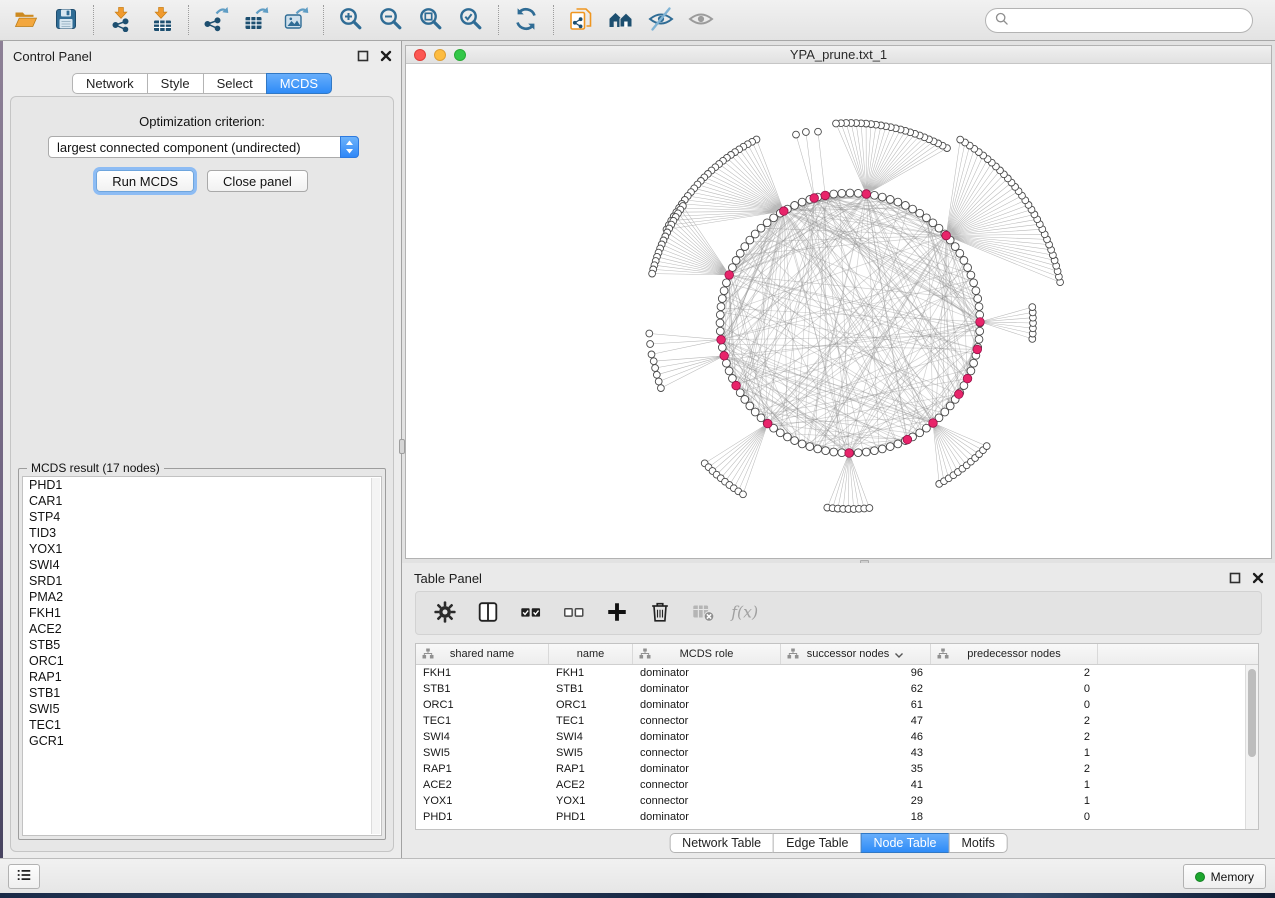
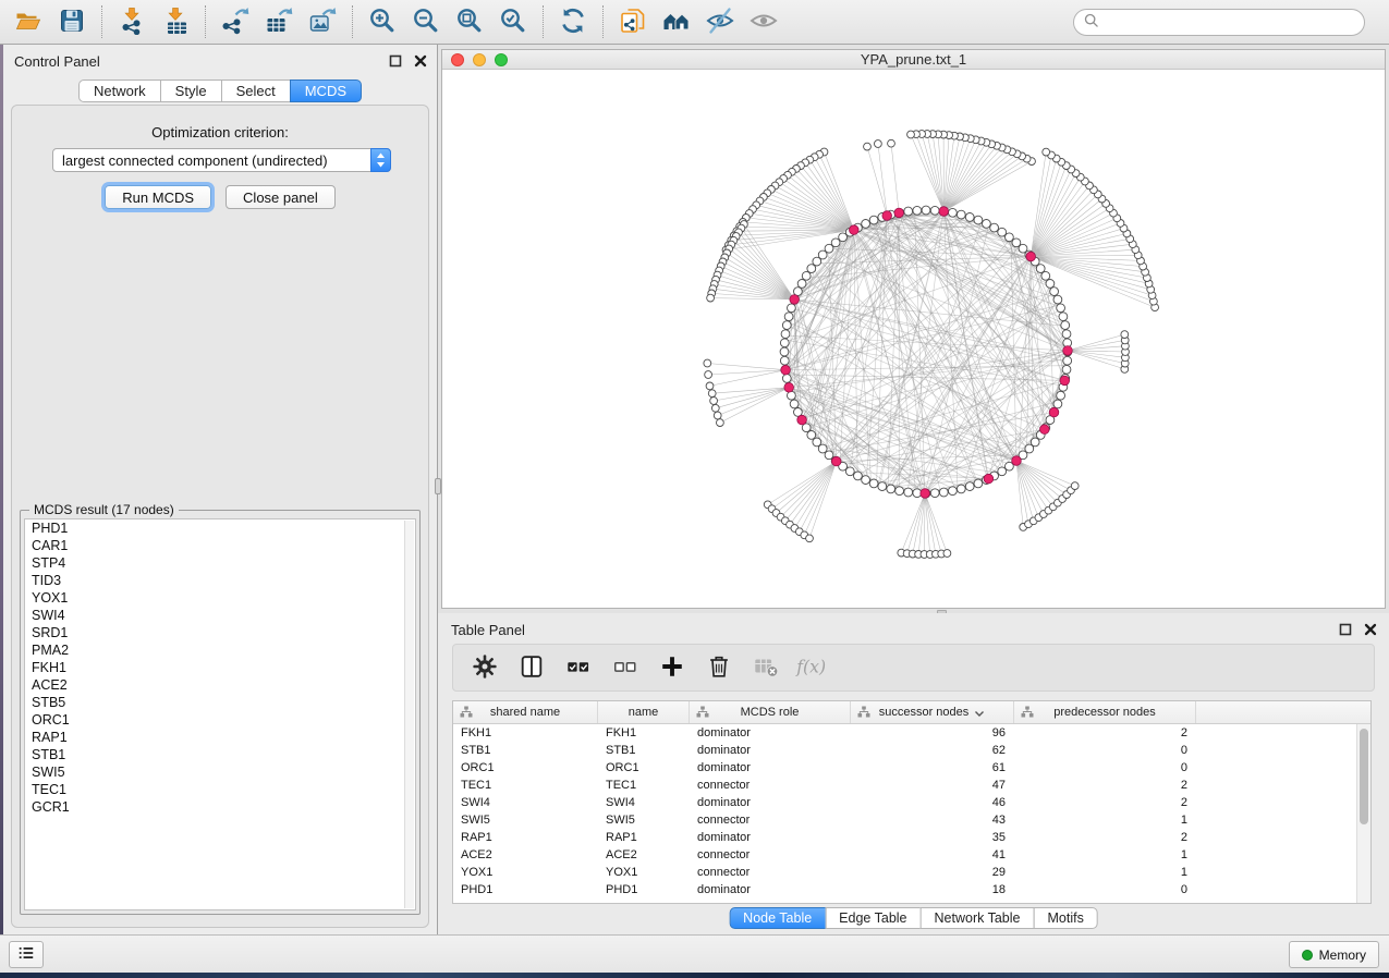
  Control Panel
  Network
  Style
  Select
  MCDS
  Optimization criterion:
  largest connected component (undirected)
  Run MCDS
  Close panel
  MCDS result (17 nodes)
  PHD1
  CAR1
  STP4
  TID3
  YOX1
  SWI4
  SRD1
  PMA2
  FKH1
  ACE2
  STB5
  ORC1
  RAP1
  STB1
  SWI5
  TEC1
  GCR1
  YPA_prune.txt_1
  Table Panel
  f(x)
  shared name
  name
  MCDS role
  successor nodes
  predecessor nodes
  FKH1
  FKH1
  dominator
  96
  2
  STB1
  STB1
  dominator
  62
  0
  ORC1
  ORC1
  dominator
  61
  0
  TEC1
  TEC1
  connector
  47
  2
  SWI4
  SWI4
  dominator
  46
  2
  SWI5
  SWI5
  connector
  43
  1
  RAP1
  RAP1
  dominator
  35
  2
  ACE2
  ACE2
  connector
  41
  1
  YOX1
  YOX1
  connector
  29
  1
  PHD1
  PHD1
  dominator
  18
  0
- Network Table
+ Node Table
  Edge Table
- Node Table
+ Network Table
  Motifs
  Memory
